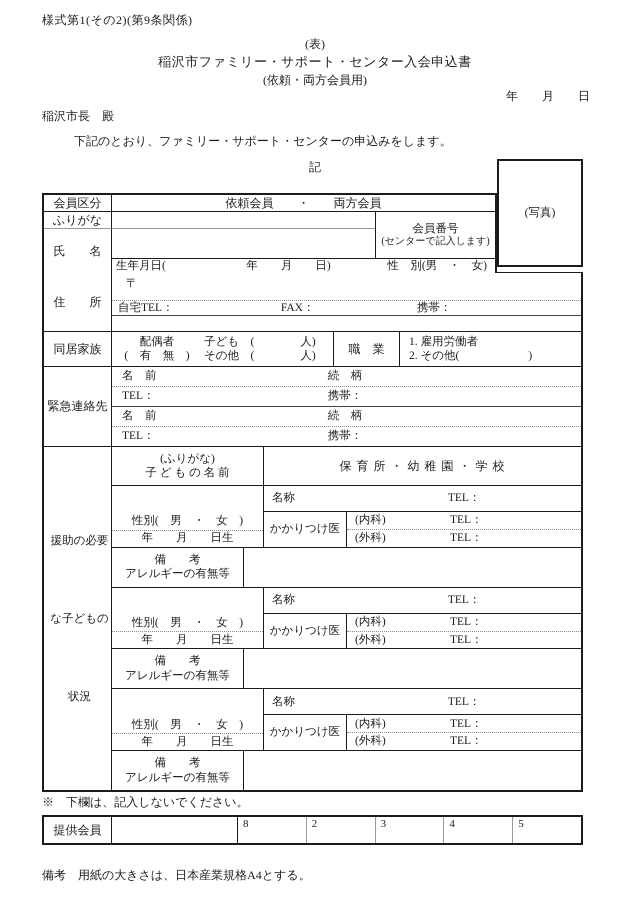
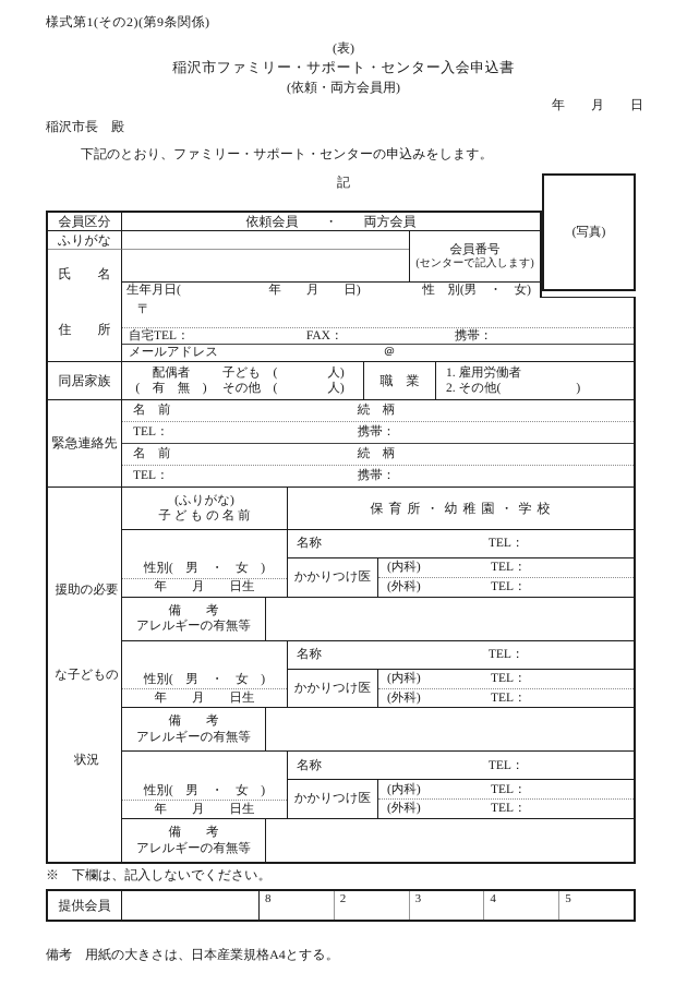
  様式第1(その2)(第9条関係)
  (表)
  稲沢市ファミリー・サポート・センター入会申込書
  (依頼・両方会員用)
  年 月 日
  稲沢市長 殿
  下記のとおり、ファミリー・サポート・センターの申込みをします。
  記
  (写真)
  会員区分
  依頼会員 ・ 両方会員
  ふりがな
  会員番号
  (センターで記入します)
  氏 名
  生年月日( 年 月 日)
  性 別(男 ・ 女)
  住 所
  〒
  自宅TEL：
  FAX：
  携帯：
+ メールアドレス
+ ＠
  同居家族
  配偶者
  ( 有 無 )
  子ども ( 人)
  その他 ( 人)
  職 業
  1. 雇用労働者
  2. その他( )
  緊急連絡先
  名 前
  続 柄
  TEL：
  携帯：
  名 前
  続 柄
  TEL：
  携帯：
  援助の必要
  な子どもの
  状況
  (ふりがな)
  子 ど も の 名 前
  保 育 所 ・ 幼 稚 園 ・ 学 校
  性別( 男 ・ 女 )
  年 月 日生
  名称
  TEL：
  かかりつけ医
  (内科)
  TEL：
  (外科)
  TEL：
  備 考
  アレルギーの有無等
  性別( 男 ・ 女 )
  年 月 日生
  名称
  TEL：
  かかりつけ医
  (内科)
  TEL：
  (外科)
  TEL：
  備 考
  アレルギーの有無等
  性別( 男 ・ 女 )
  年 月 日生
  名称
  TEL：
  かかりつけ医
  (内科)
  TEL：
  (外科)
  TEL：
  備 考
  アレルギーの有無等
  ※ 下欄は、記入しないでください。
  提供会員
  8
  2
  3
  4
  5
  備考 用紙の大きさは、日本産業規格A4とする。
